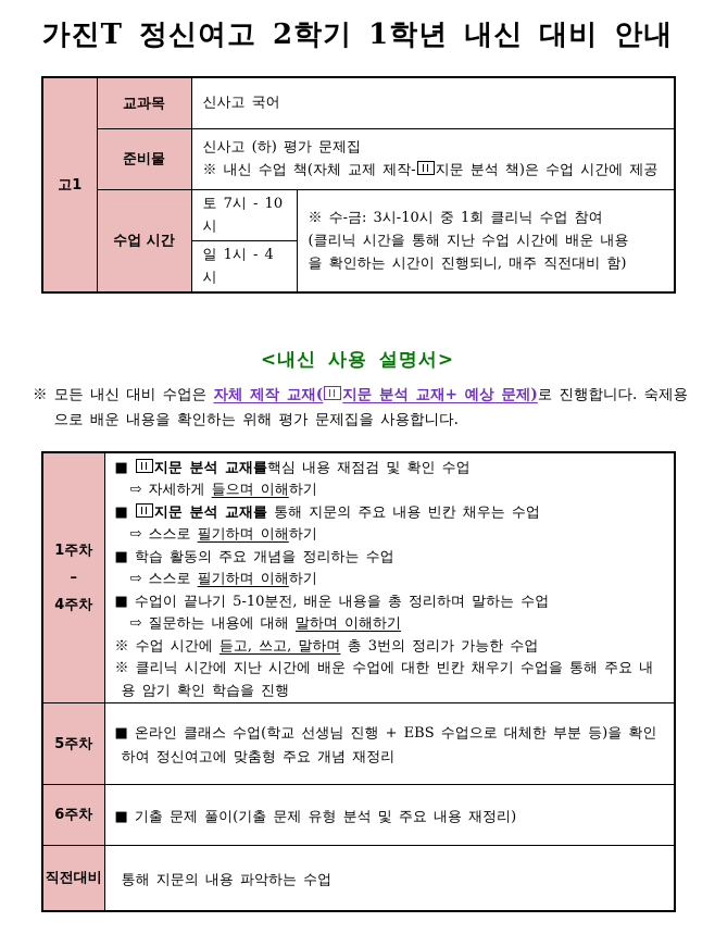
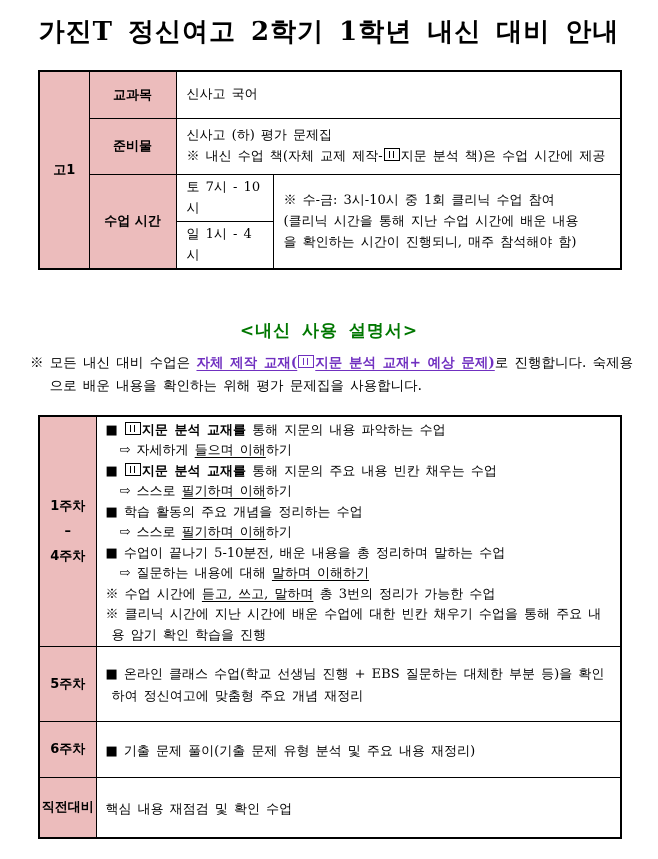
  가진T 정신여고 2학기 1학년 내신 대비 안내
  고1	교과목	신사고 국어
  준비물	신사고 (하) 평가 문제집※ 내신 수업 책(자체 교제 제작- 지문 분석 책)은 수업 시간에 제공
- 수업 시간	토 7시 - 10시	※ 수-금: 3시-10시 중 1회 클리닉 수업 참여(클리닉 시간을 통해 지난 수업 시간에 배운 내용을 확인하는 시간이 진행되니, 매주 직전대비 함)
+ 수업 시간	토 7시 - 10시	※ 수-금: 3시-10시 중 1회 클리닉 수업 참여(클리닉 시간을 통해 지난 수업 시간에 배운 내용을 확인하는 시간이 진행되니, 매주 참석해야 함)
  일 1시 - 4시
  <내신 사용 설명서>
  ※ 모든 내신 대비 수업은 자체 제작 교재( 지문 분석 교재+ 예상 문제)로 진행합니다. 숙제용
  으로 배운 내용을 확인하는 위해 평가 문제집을 사용합니다.
- 1주차–4주차	■ 지문 분석 교재를핵심 내용 재점검 및 확인 수업⇨ 자세하게 들으며 이해하기■ 지문 분석 교재를 통해 지문의 주요 내용 빈칸 채우는 수업⇨ 스스로 필기하며 이해하기■ 학습 활동의 주요 개념을 정리하는 수업⇨ 스스로 필기하며 이해하기■ 수업이 끝나기 5-10분전, 배운 내용을 총 정리하며 말하는 수업⇨ 질문하는 내용에 대해 말하며 이해하기※ 수업 시간에 듣고, 쓰고, 말하며 총 3번의 정리가 가능한 수업※ 클리닉 시간에 지난 시간에 배운 수업에 대한 빈칸 채우기 수업을 통해 주요 내 용 암기 확인 학습을 진행
+ 1주차–4주차	■ 지문 분석 교재를 통해 지문의 내용 파악하는 수업⇨ 자세하게 들으며 이해하기■ 지문 분석 교재를 통해 지문의 주요 내용 빈칸 채우는 수업⇨ 스스로 필기하며 이해하기■ 학습 활동의 주요 개념을 정리하는 수업⇨ 스스로 필기하며 이해하기■ 수업이 끝나기 5-10분전, 배운 내용을 총 정리하며 말하는 수업⇨ 질문하는 내용에 대해 말하며 이해하기※ 수업 시간에 듣고, 쓰고, 말하며 총 3번의 정리가 가능한 수업※ 클리닉 시간에 지난 시간에 배운 수업에 대한 빈칸 채우기 수업을 통해 주요 내 용 암기 확인 학습을 진행
- 5주차	■ 온라인 클래스 수업(학교 선생님 진행 + EBS 수업으로 대체한 부분 등)을 확인 하여 정신여고에 맞춤형 주요 개념 재정리
+ 5주차	■ 온라인 클래스 수업(학교 선생님 진행 + EBS 질문하는 대체한 부분 등)을 확인 하여 정신여고에 맞춤형 주요 개념 재정리
  6주차	■ 기출 문제 풀이(기출 문제 유형 분석 및 주요 내용 재정리)
- 직전대비	통해 지문의 내용 파악하는 수업
+ 직전대비	핵심 내용 재점검 및 확인 수업
